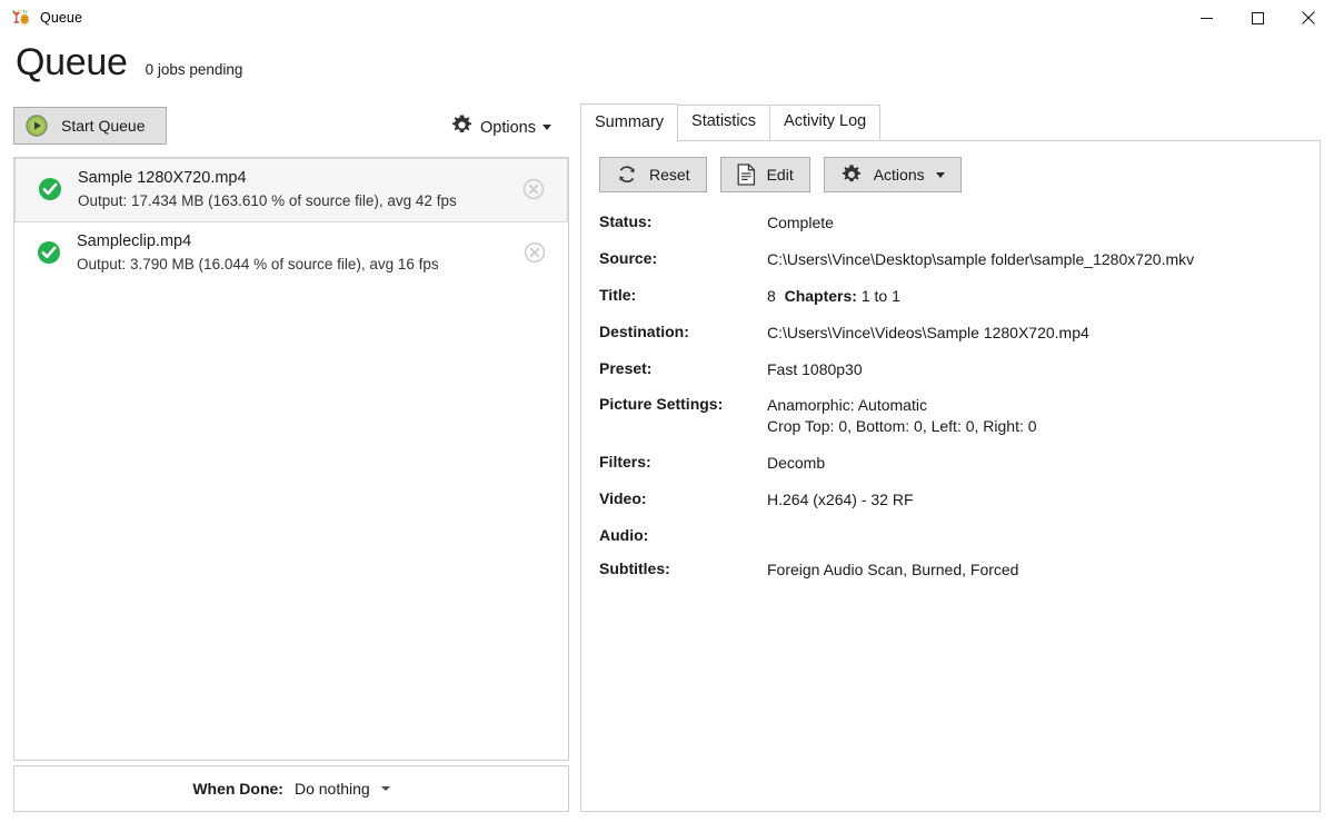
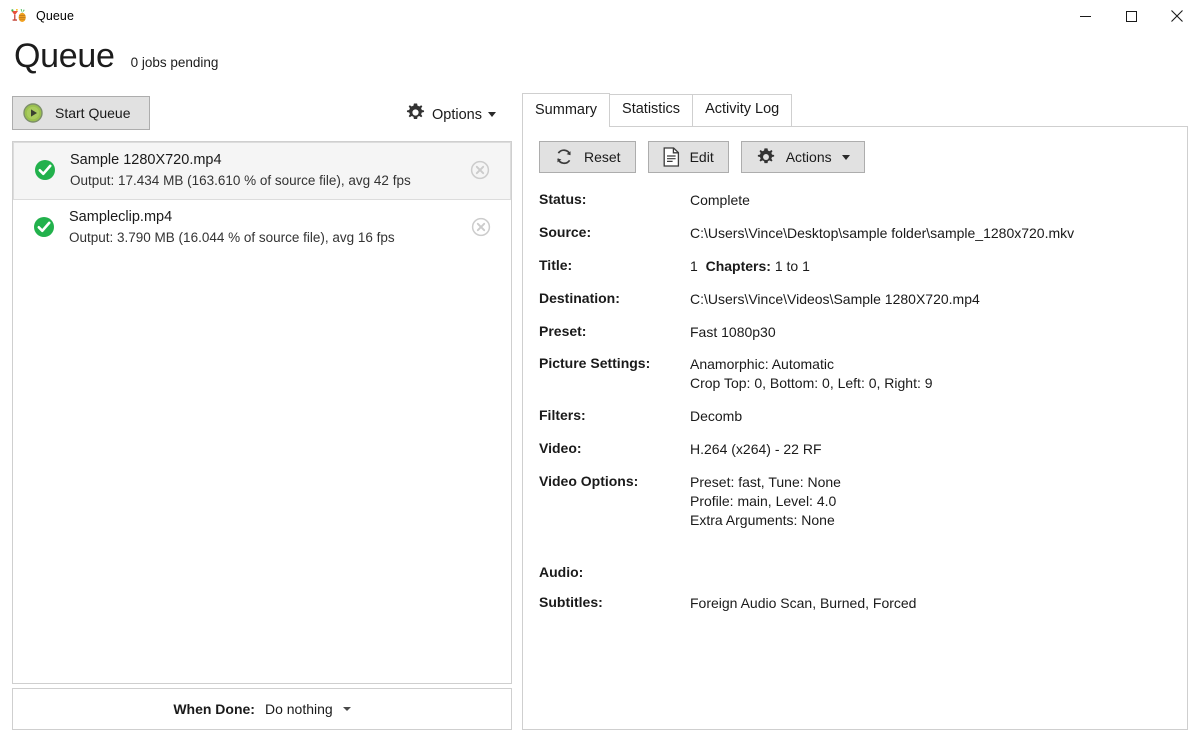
  Queue
  Queue
  0 jobs pending
  Start Queue
  Options
  Sample 1280X720.mp4
  Output: 17.434 MB (163.610 % of source file), avg 42 fps
  Sampleclip.mp4
  Output: 3.790 MB (16.044 % of source file), avg 16 fps
  When Done:
  Do nothing
  Summary
  Statistics
  Activity Log
  Reset
  Edit
  Actions
  Status:	Complete
  Source:	C:\Users\Vince\Desktop\sample folder\sample_1280x720.mkv
- Title:	8 Chapters: 1 to 1
+ Title:	1 Chapters: 1 to 1
  Destination:	C:\Users\Vince\Videos\Sample 1280X720.mp4
  Preset:	Fast 1080p30
- Picture Settings:	Anamorphic: Automatic Crop Top: 0, Bottom: 0, Left: 0, Right: 0
+ Picture Settings:	Anamorphic: Automatic Crop Top: 0, Bottom: 0, Left: 0, Right: 9
  Filters:	Decomb
- Video:	H.264 (x264) - 32 RF
+ Video:	H.264 (x264) - 22 RF
+ Video Options:	Preset: fast, Tune: None Profile: main, Level: 4.0 Extra Arguments: None
  Audio:
  Subtitles:	Foreign Audio Scan, Burned, Forced
